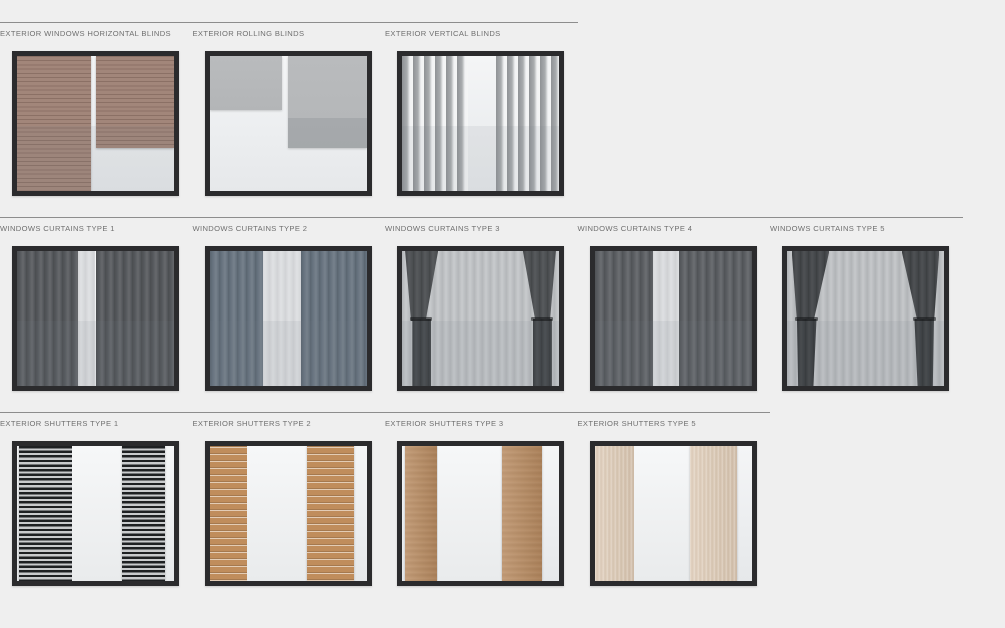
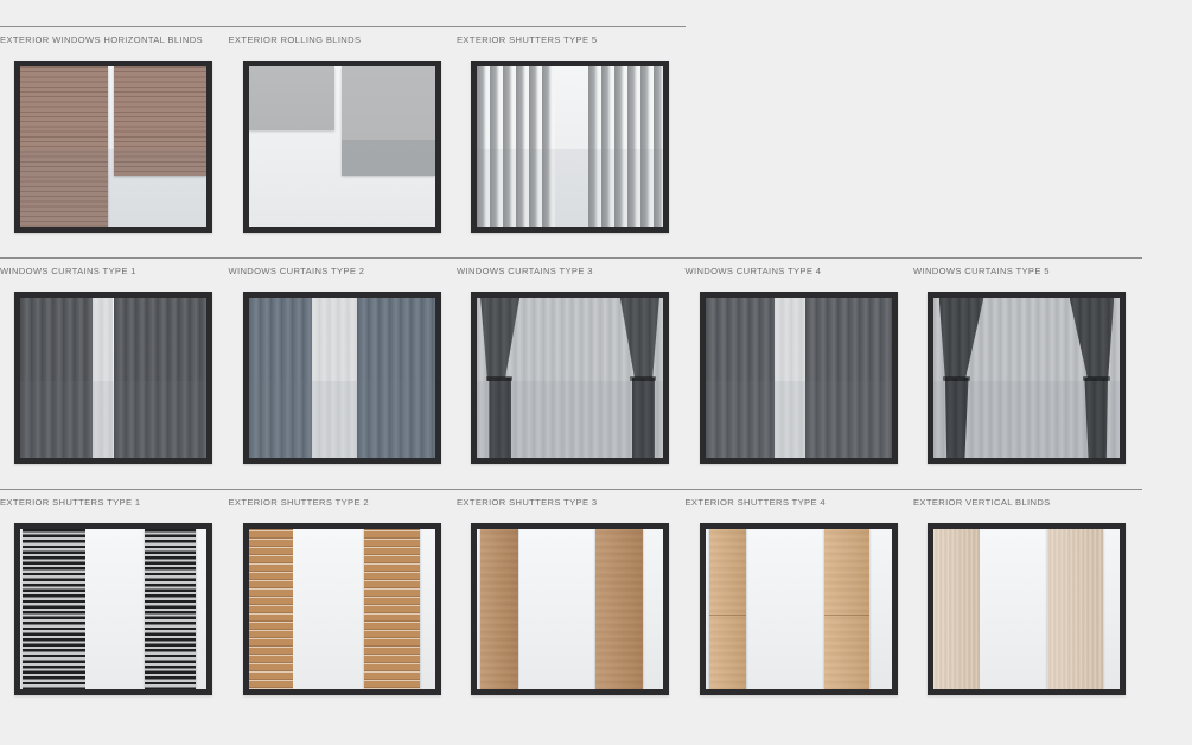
  EXTERIOR WINDOWS HORIZONTAL BLINDS
  EXTERIOR ROLLING BLINDS
- EXTERIOR VERTICAL BLINDS
+ EXTERIOR SHUTTERS TYPE 5
  WINDOWS CURTAINS TYPE 1
  WINDOWS CURTAINS TYPE 2
  WINDOWS CURTAINS TYPE 3
  WINDOWS CURTAINS TYPE 4
  WINDOWS CURTAINS TYPE 5
  EXTERIOR SHUTTERS TYPE 1
  EXTERIOR SHUTTERS TYPE 2
  EXTERIOR SHUTTERS TYPE 3
+ EXTERIOR SHUTTERS TYPE 4
- EXTERIOR SHUTTERS TYPE 5
+ EXTERIOR VERTICAL BLINDS
